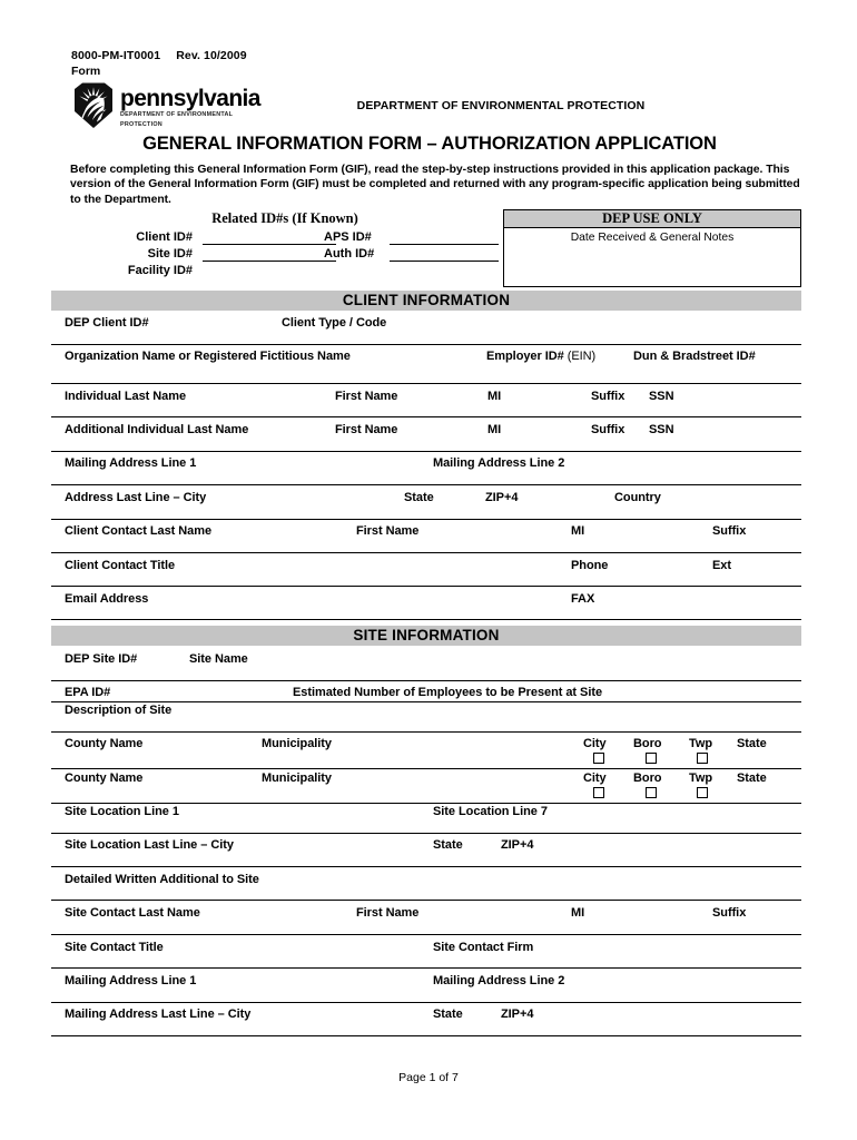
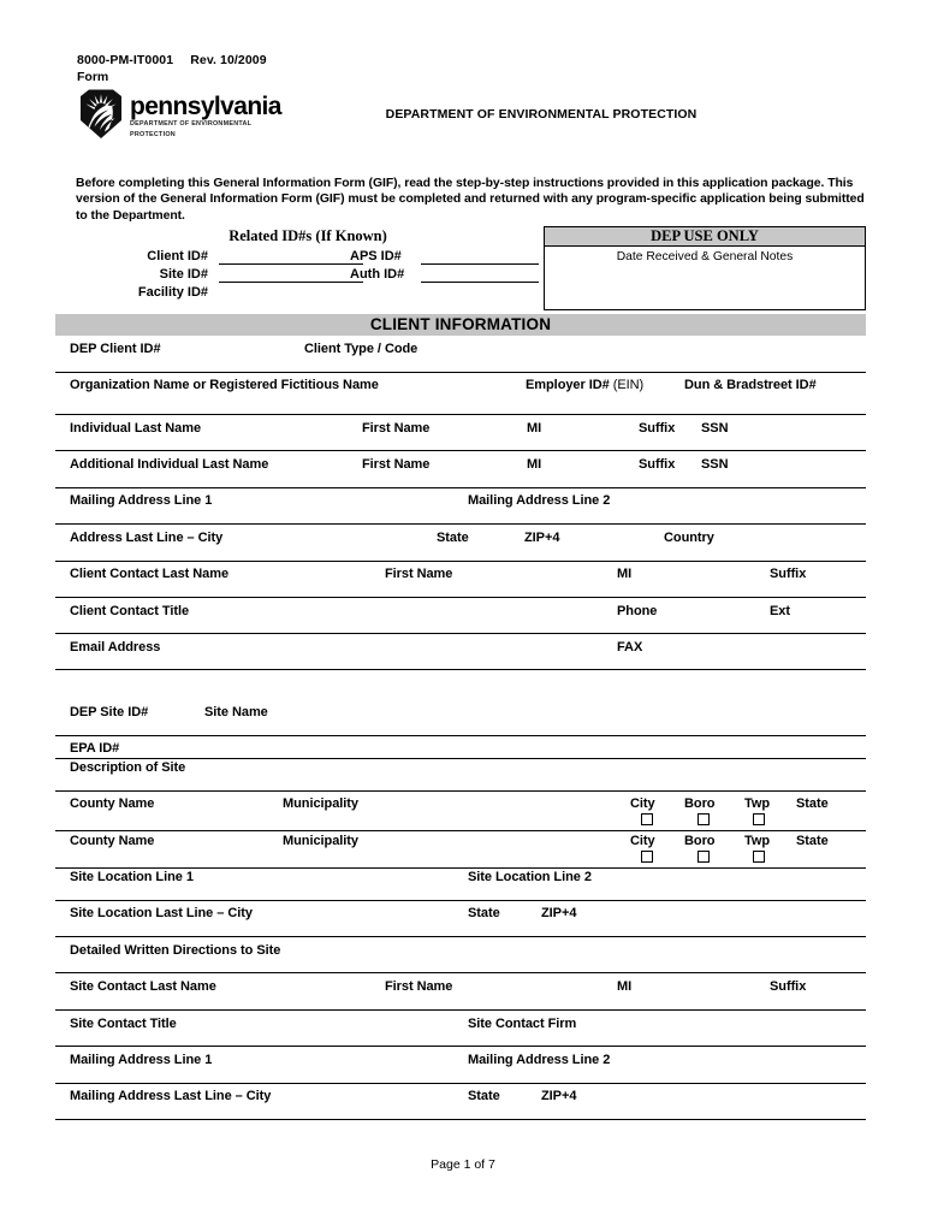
  8000-PM-IT0001 Rev. 10/2009
  Form
  pennsylvania
  DEPARTMENT OF ENVIRONMENTAL PROTECTION
- GENERAL INFORMATION FORM – AUTHORIZATION APPLICATION
  Before completing this General Information Form (GIF), read the step-by-step instructions provided in this application package. This version of the General Information Form (GIF) must be completed and returned with any program-specific application being submitted to the Department.
  Related ID#s (If Known)
  Client ID#
  Site ID#
  Facility ID#
  APS ID#
  Auth ID#
  DEP USE ONLY
  Date Received & General Notes
  CLIENT INFORMATION
  DEP Client ID#
  Client Type / Code
  Organization Name or Registered Fictitious Name
  Employer ID# (EIN)
  Dun & Bradstreet ID#
  Individual Last Name
  First Name
  MI
  Suffix
  SSN
  Additional Individual Last Name
  First Name
  MI
  Suffix
  SSN
  Mailing Address Line 1
  Mailing Address Line 2
  Address Last Line – City
  State
  ZIP+4
  Country
  Client Contact Last Name
  First Name
  MI
  Suffix
  Client Contact Title
  Phone
  Ext
  Email Address
  FAX
- SITE INFORMATION
  DEP Site ID#
  Site Name
  EPA ID#
- Estimated Number of Employees to be Present at Site
  Description of Site
  County Name
  Municipality
  City
  Boro
  Twp
  State
  County Name
  Municipality
  City
  Boro
  Twp
  State
  Site Location Line 1
- Site Location Line 7
+ Site Location Line 2
  Site Location Last Line – City
  State
  ZIP+4
- Detailed Written Additional to Site
+ Detailed Written Directions to Site
  Site Contact Last Name
  First Name
  MI
  Suffix
  Site Contact Title
  Site Contact Firm
  Mailing Address Line 1
  Mailing Address Line 2
  Mailing Address Last Line – City
  State
  ZIP+4
  Page 1 of 7
